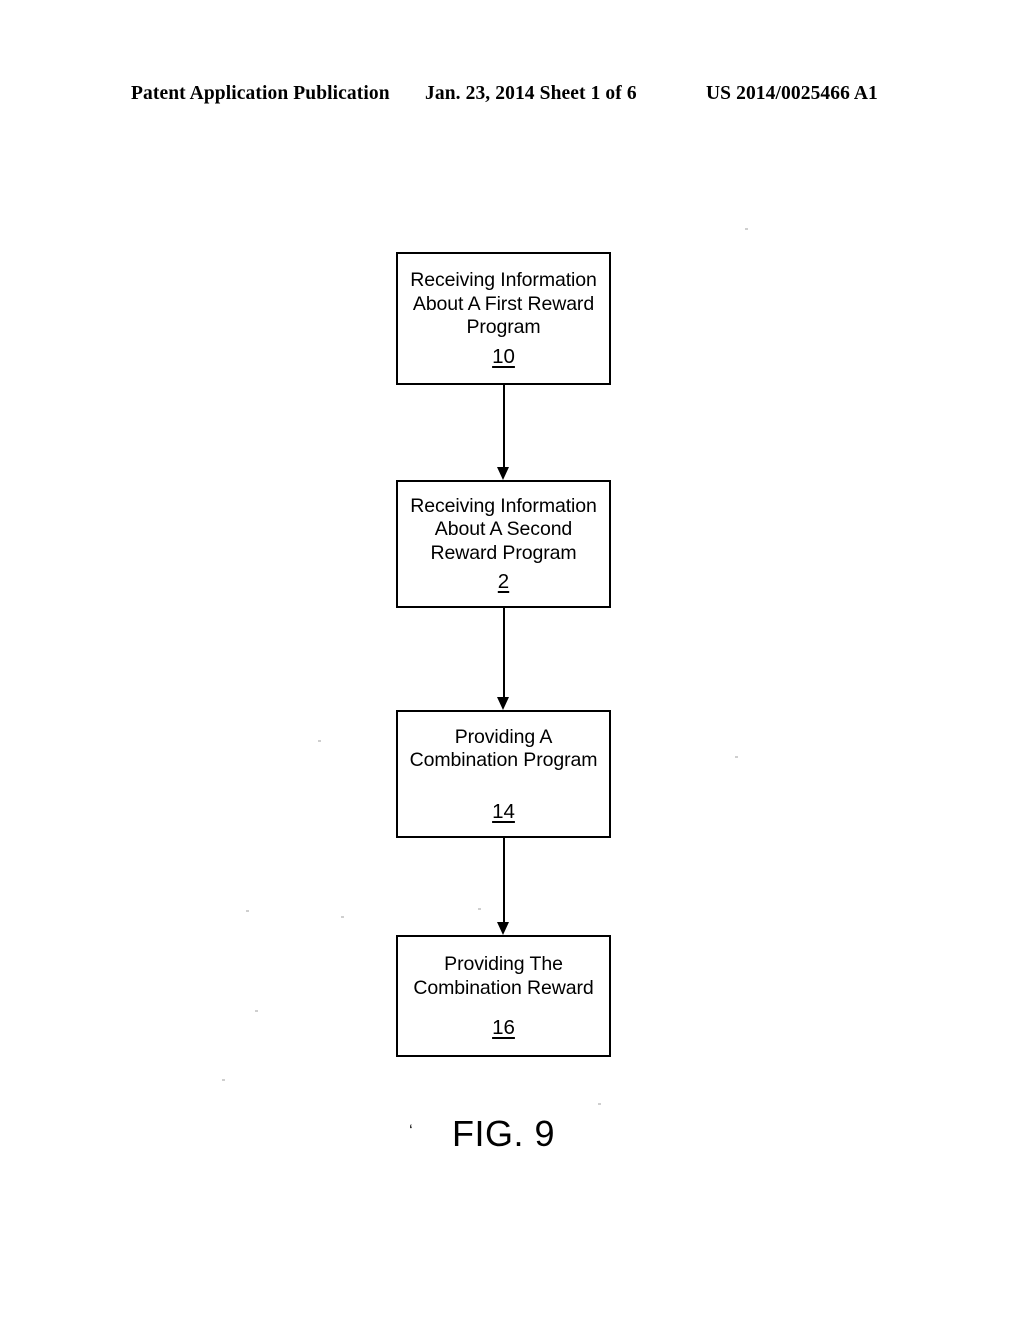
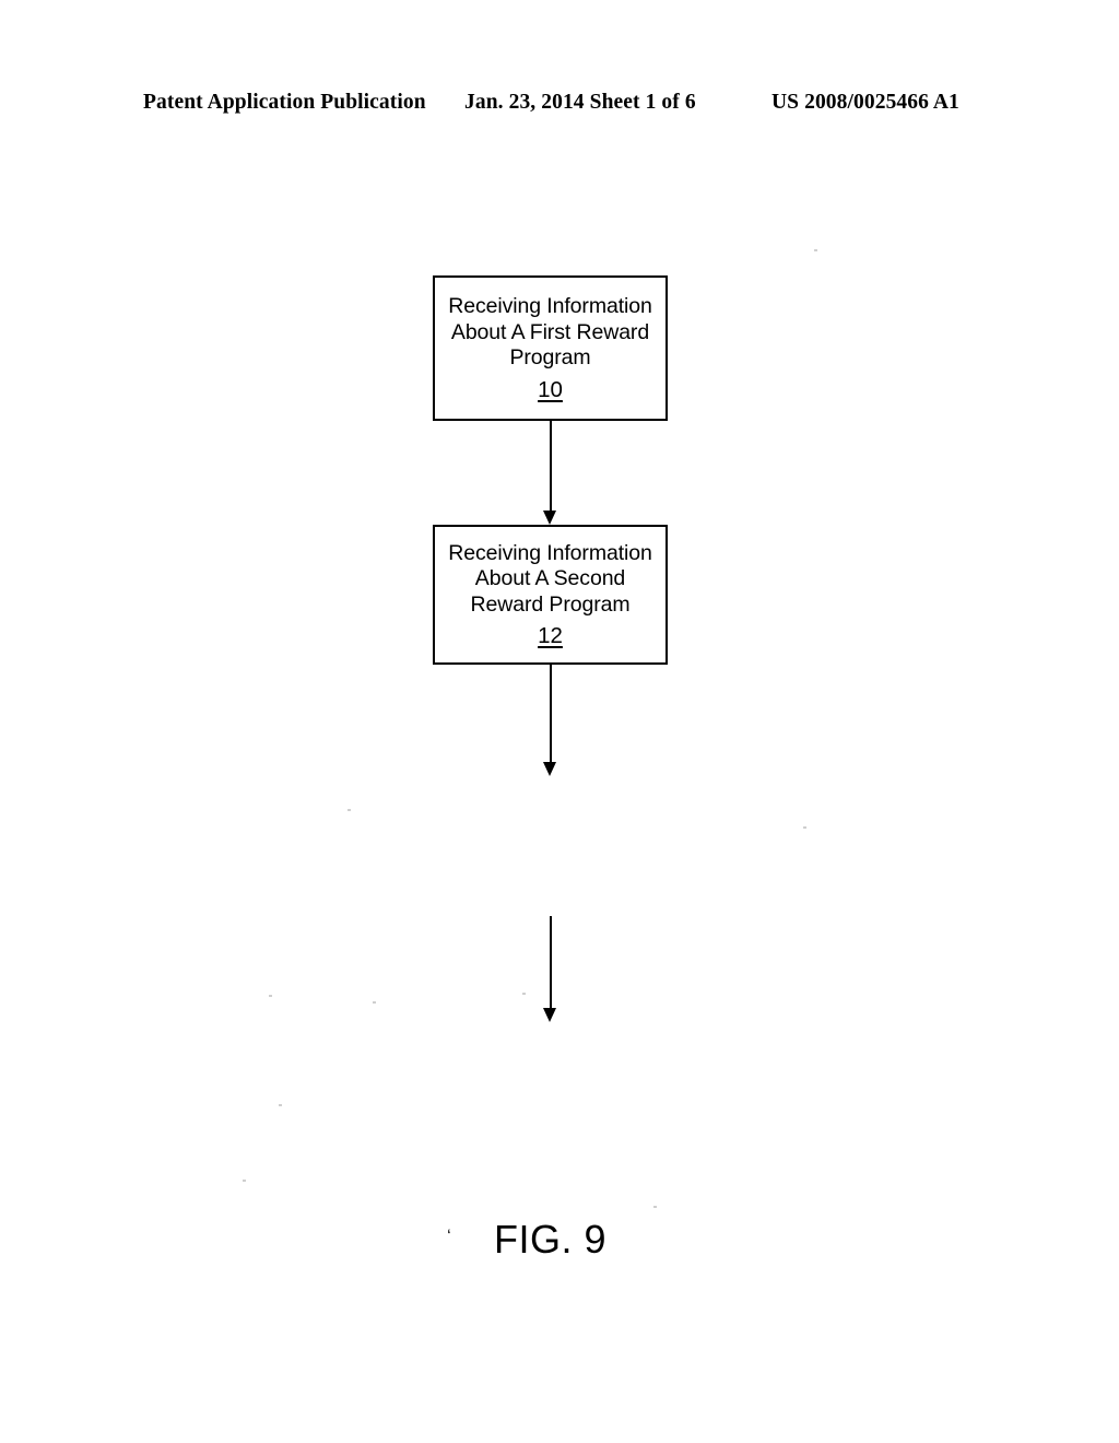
  Patent Application Publication
  Jan. 23, 2014 Sheet 1 of 6
- US 2014/0025466 A1
+ US 2008/0025466 A1
  Receiving Information
  About A First Reward
  Program
  10
  Receiving Information
  About A Second
  Reward Program
- 2
+ 12
- Providing A
- Combination Program
- 14
- Providing The
- Combination Reward
- 16
  ‘
  FIG. 9
